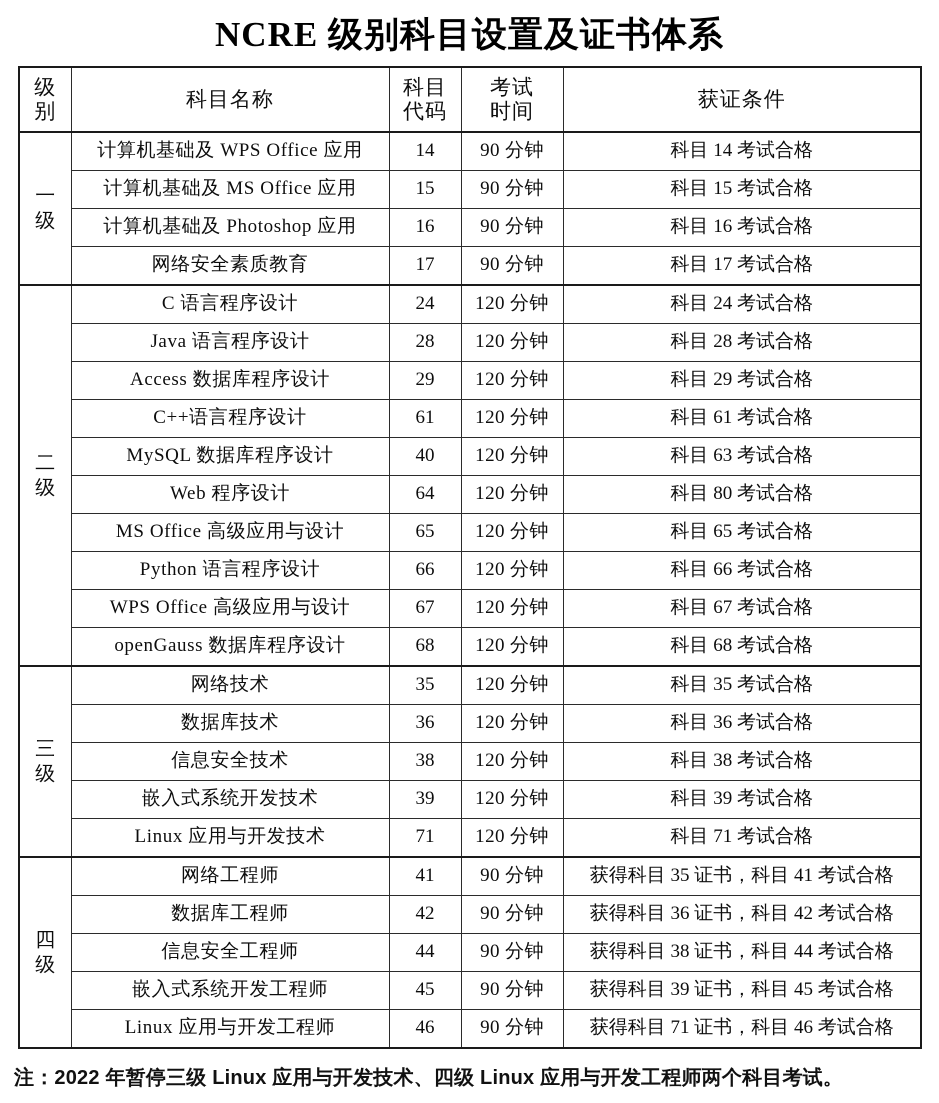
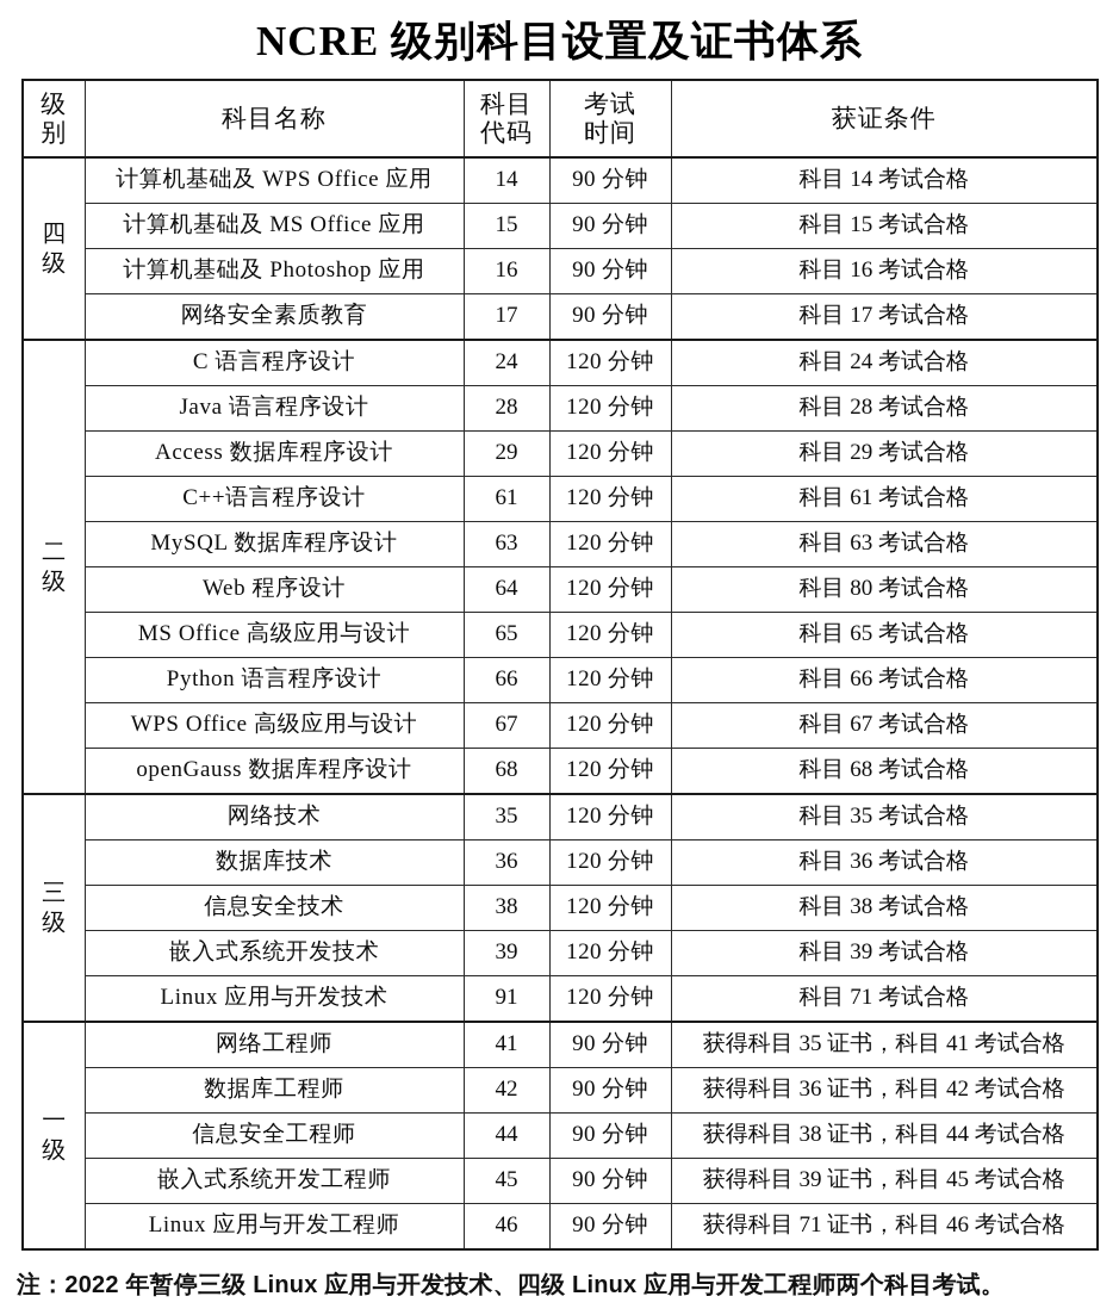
  NCRE 级别科目设置及证书体系
  级 别	科目名称	科目 代码	考试 时间	获证条件
- 一级	计算机基础及 WPS Office 应用	14	90 分钟	科目 14 考试合格
+ 四级	计算机基础及 WPS Office 应用	14	90 分钟	科目 14 考试合格
  计算机基础及 MS Office 应用	15	90 分钟	科目 15 考试合格
  计算机基础及 Photoshop 应用	16	90 分钟	科目 16 考试合格
  网络安全素质教育	17	90 分钟	科目 17 考试合格
  二级	C 语言程序设计	24	120 分钟	科目 24 考试合格
  Java 语言程序设计	28	120 分钟	科目 28 考试合格
  Access 数据库程序设计	29	120 分钟	科目 29 考试合格
  C++语言程序设计	61	120 分钟	科目 61 考试合格
- MySQL 数据库程序设计	40	120 分钟	科目 63 考试合格
+ MySQL 数据库程序设计	63	120 分钟	科目 63 考试合格
  Web 程序设计	64	120 分钟	科目 80 考试合格
  MS Office 高级应用与设计	65	120 分钟	科目 65 考试合格
  Python 语言程序设计	66	120 分钟	科目 66 考试合格
  WPS Office 高级应用与设计	67	120 分钟	科目 67 考试合格
  openGauss 数据库程序设计	68	120 分钟	科目 68 考试合格
  三级	网络技术	35	120 分钟	科目 35 考试合格
  数据库技术	36	120 分钟	科目 36 考试合格
  信息安全技术	38	120 分钟	科目 38 考试合格
  嵌入式系统开发技术	39	120 分钟	科目 39 考试合格
- Linux 应用与开发技术	71	120 分钟	科目 71 考试合格
+ Linux 应用与开发技术	91	120 分钟	科目 71 考试合格
- 四级	网络工程师	41	90 分钟	获得科目 35 证书，科目 41 考试合格
+ 一级	网络工程师	41	90 分钟	获得科目 35 证书，科目 41 考试合格
  数据库工程师	42	90 分钟	获得科目 36 证书，科目 42 考试合格
  信息安全工程师	44	90 分钟	获得科目 38 证书，科目 44 考试合格
  嵌入式系统开发工程师	45	90 分钟	获得科目 39 证书，科目 45 考试合格
  Linux 应用与开发工程师	46	90 分钟	获得科目 71 证书，科目 46 考试合格
  注：2022 年暂停三级 Linux 应用与开发技术、四级 Linux 应用与开发工程师两个科目考试。
